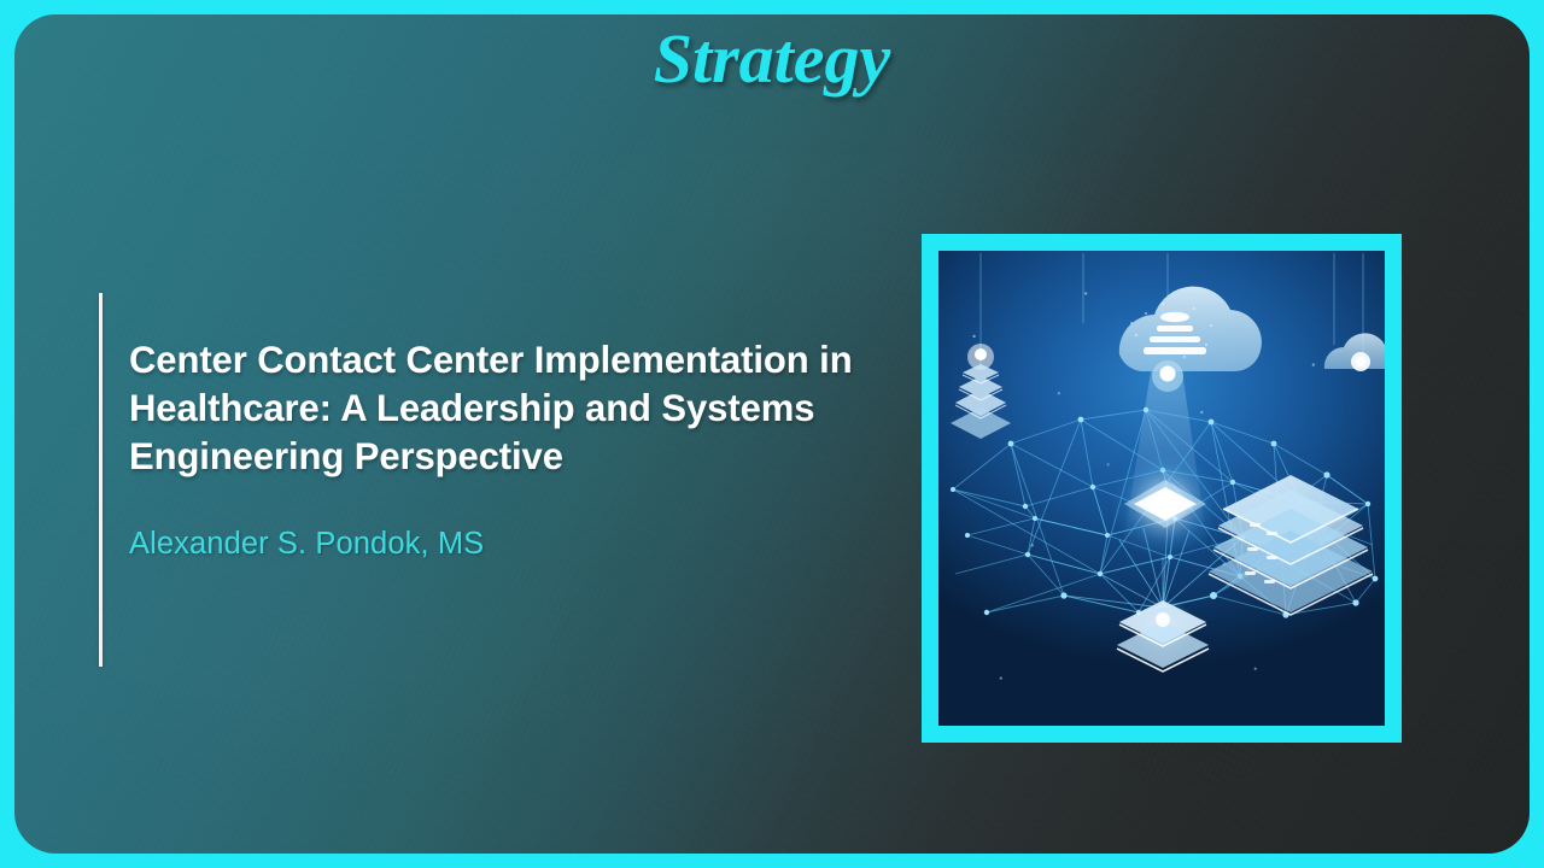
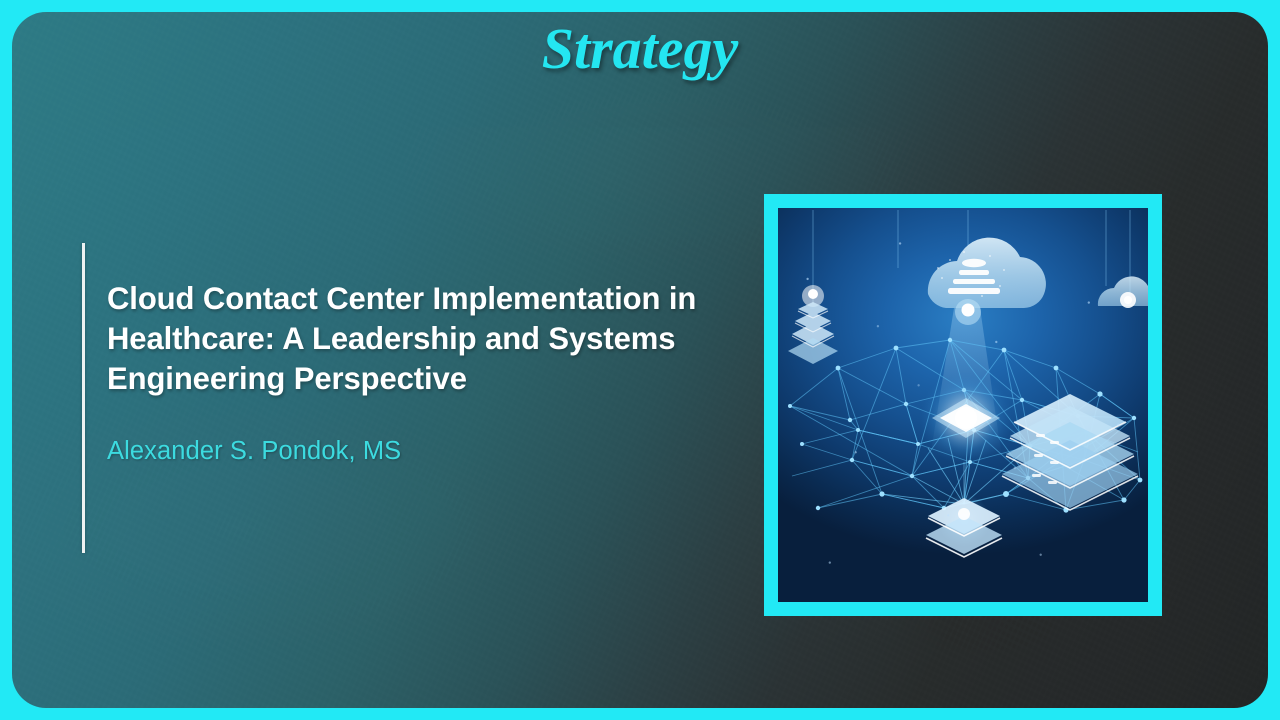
  Strategy
- Center Contact Center Implementation in Healthcare: A Leadership and Systems Engineering Perspective
+ Cloud Contact Center Implementation in Healthcare: A Leadership and Systems Engineering Perspective
  Alexander S. Pondok, MS
